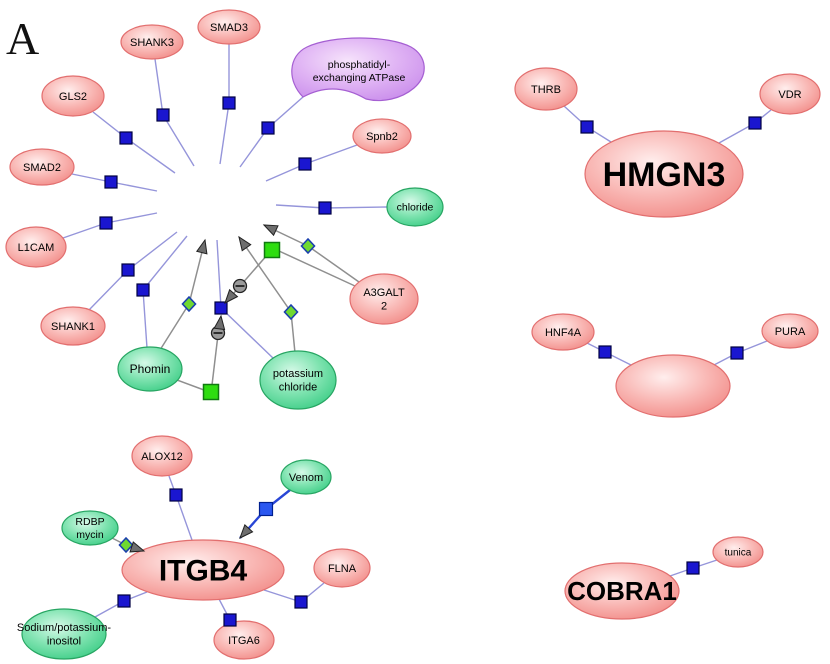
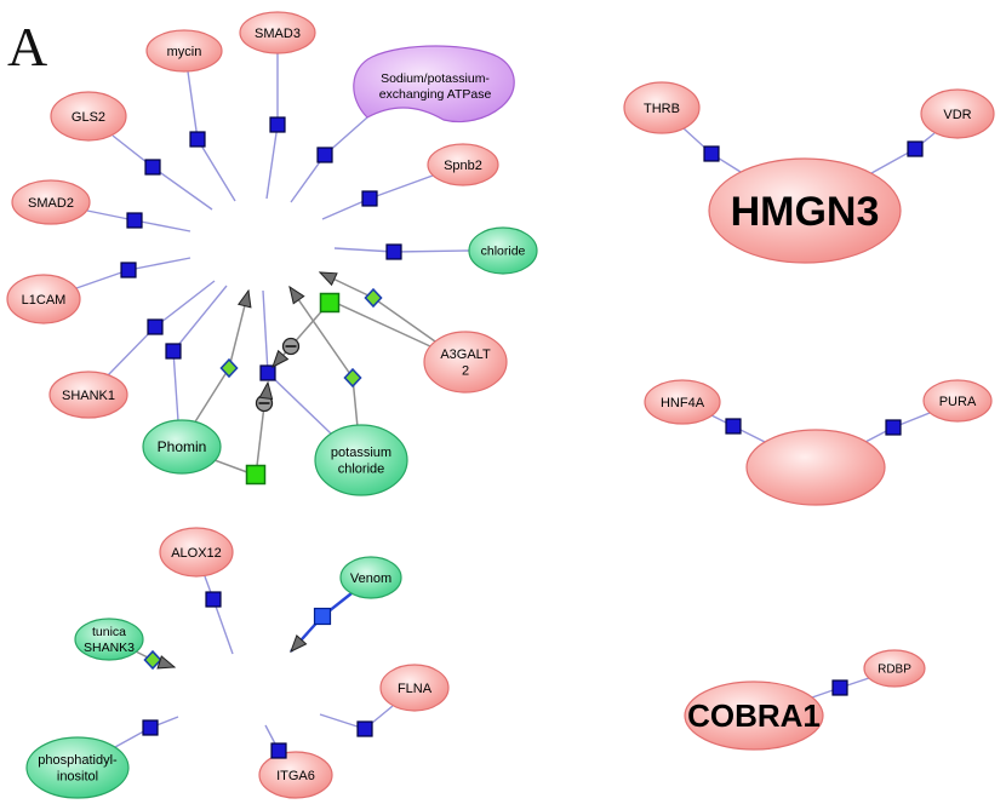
  A
  SMAD3
- SHANK3
+ mycin
  GLS2
  SMAD2
  L1CAM
  SHANK1
- phosphatidyl-
+ Sodium/potassium-
  exchanging ATPase
  Spnb2
  chloride
  A3GALT
  2
  Phomin
  potassium
  chloride
  THRB
  VDR
  HMGN3
  HNF4A
  PURA
  ALOX12
  Venom
- RDBP
+ tunica
- mycin
+ SHANK3
- ITGB4
  FLNA
- Sodium/potassium-
+ phosphatidyl-
  inositol
  ITGA6
  COBRA1
- tunica
+ RDBP
